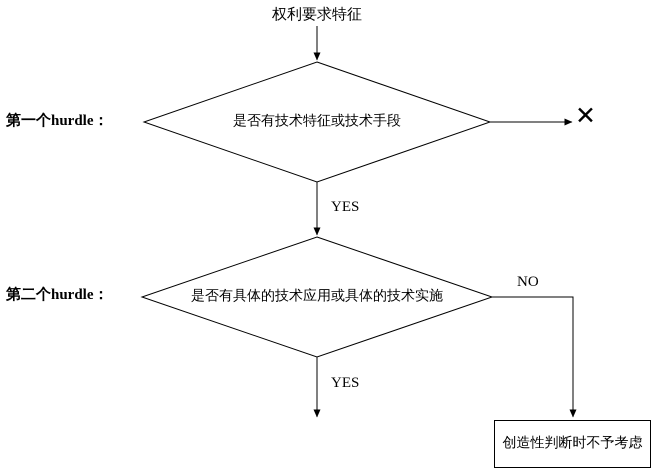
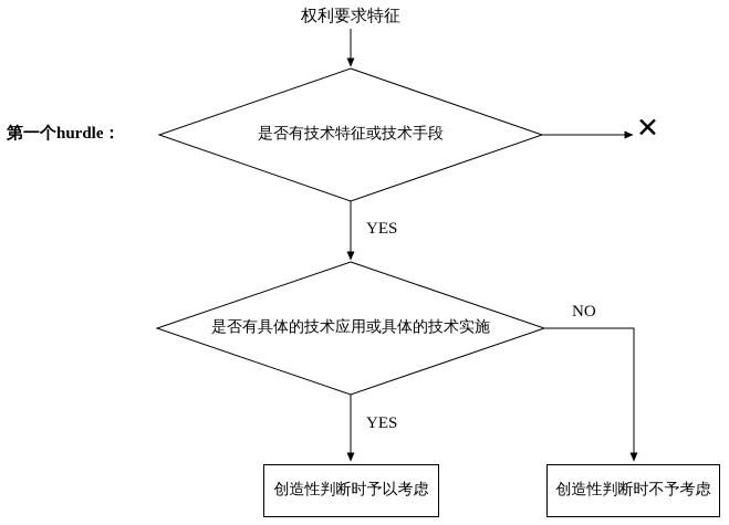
  权利要求特征
  第一个hurdle：
  是否有技术特征或技术手段
  YES
  ✕
- 第二个hurdle：
  是否有具体的技术应用或具体的技术实施
  NO
  YES
+ 创造性判断时予以考虑
  创造性判断时不予考虑
